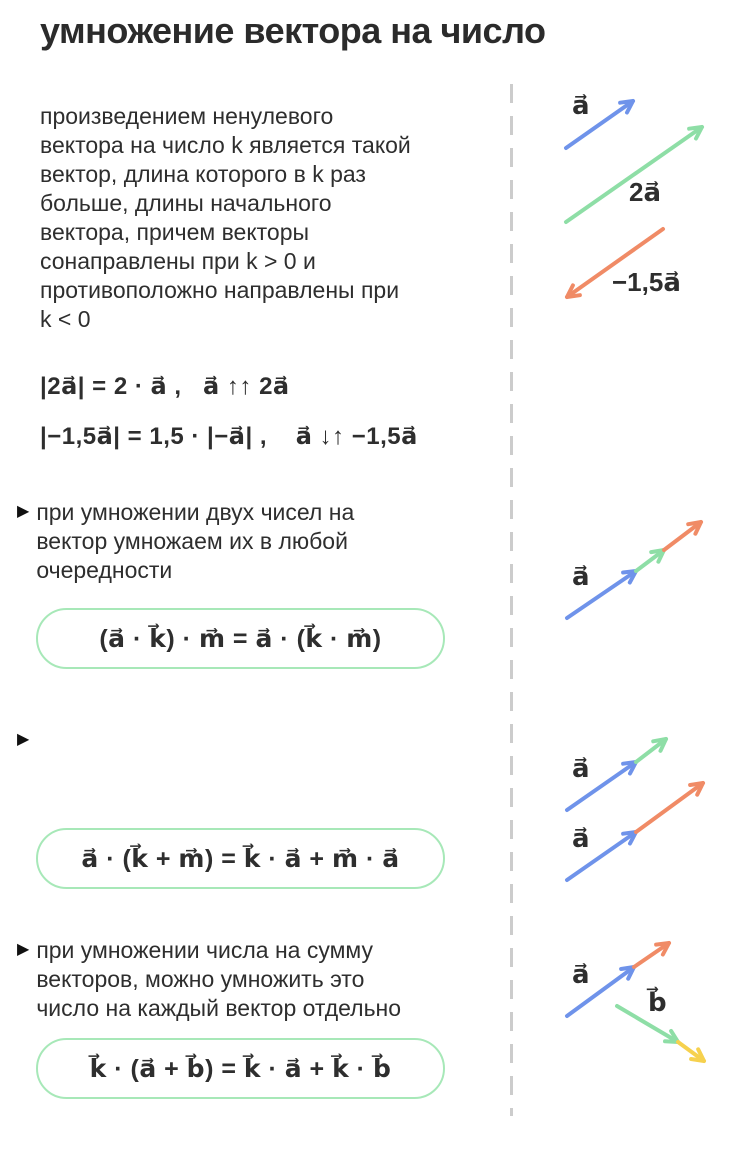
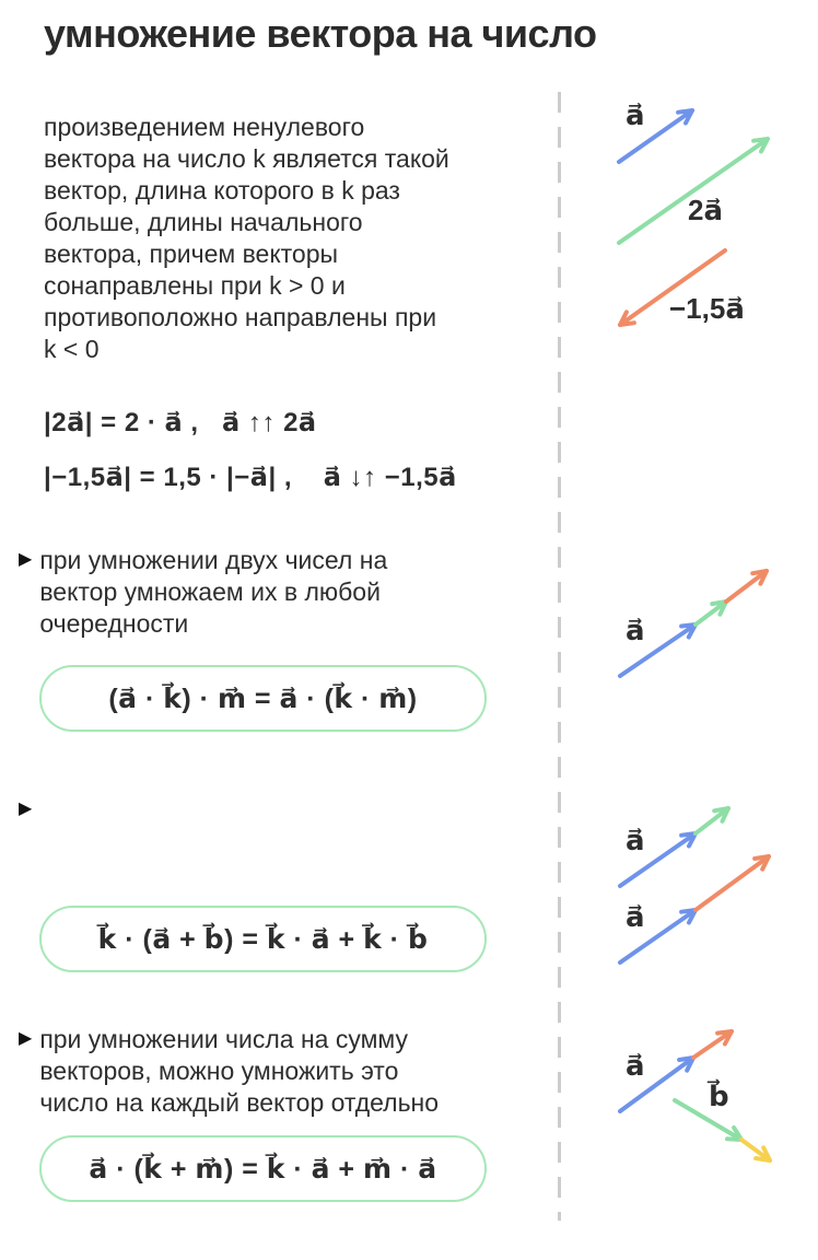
  умножение вектора на число
  произведением ненулевого
  вектора на число k является такой
  вектор, длина которого в k раз
  больше, длины начального
  вектора, причем векторы
  сонаправлены при k > 0 и
  противоположно направлены при
  k < 0
  |2a⃗| = 2 · a⃗ , a⃗ ↑↑ 2a⃗
  |−1,5a⃗| = 1,5 · |−a⃗| , a⃗ ↓↑ −1,5a⃗
  ▶
  при умножении двух чисел на
  вектор умножаем их в любой
  очередности
  (a⃗ · k⃗) · m⃗ = a⃗ · (k⃗ · m⃗)
  ▶
- a⃗ · (k⃗ + m⃗) = k⃗ · a⃗ + m⃗ · a⃗
+ k⃗ · (a⃗ + b⃗) = k⃗ · a⃗ + k⃗ · b⃗
  ▶
  при умножении числа на сумму
  векторов, можно умножить это
  число на каждый вектор отдельно
- k⃗ · (a⃗ + b⃗) = k⃗ · a⃗ + k⃗ · b⃗
+ a⃗ · (k⃗ + m⃗) = k⃗ · a⃗ + m⃗ · a⃗
  a⃗
  2a⃗
  −1,5a⃗
  a⃗
  a⃗
  a⃗
  a⃗
  b⃗
